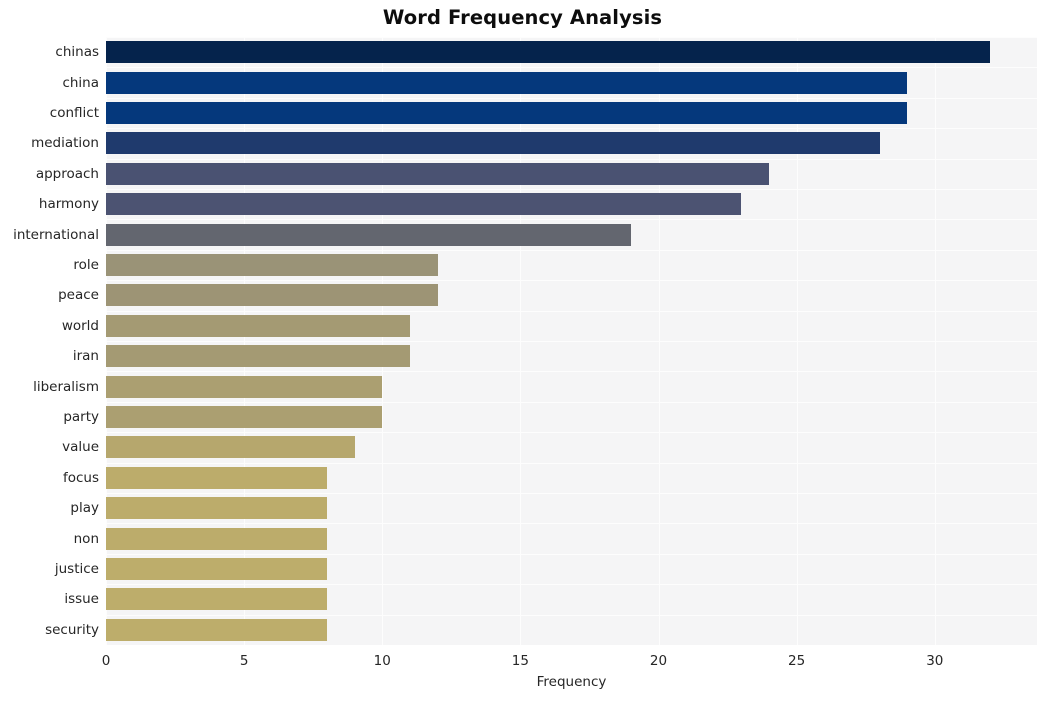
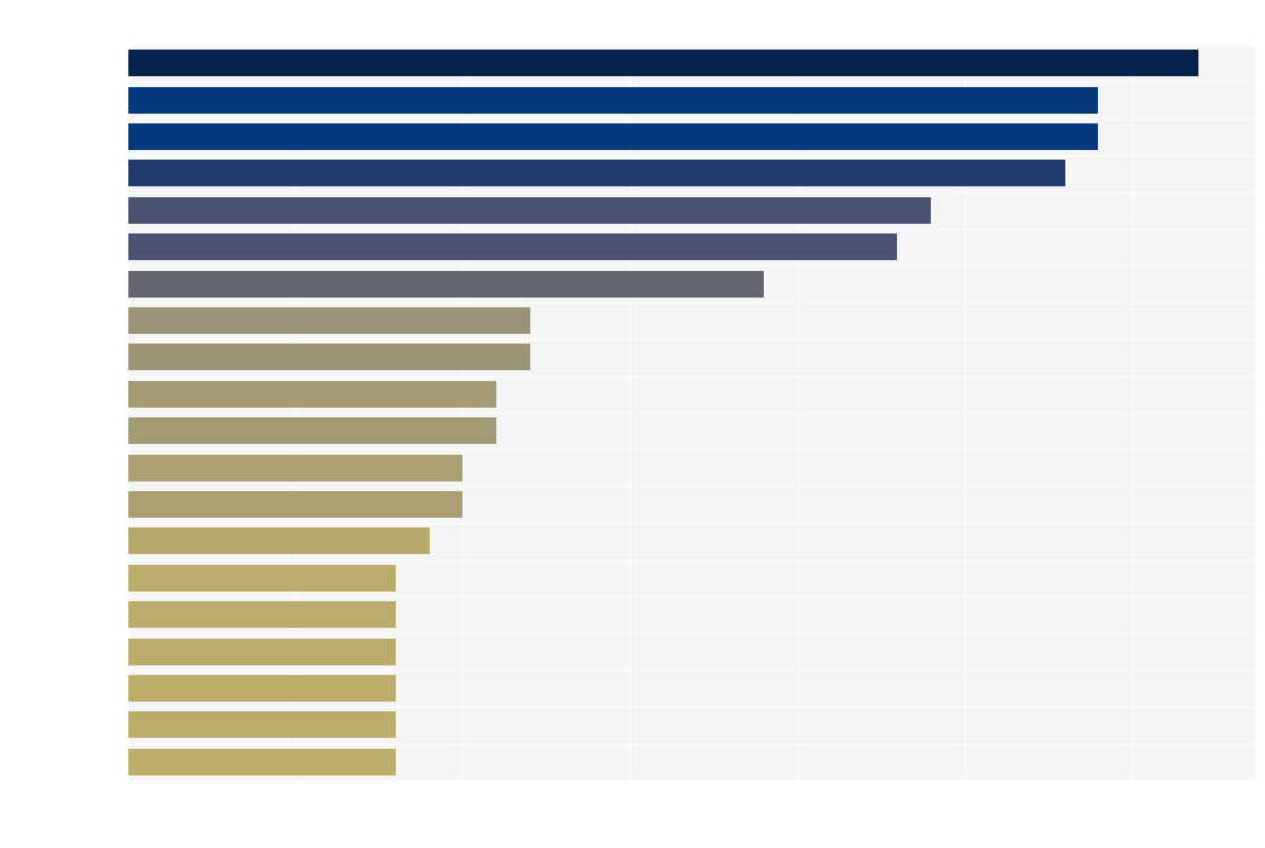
- Word Frequency Analysis
- chinas
- china
- conflict
- mediation
- approach
- harmony
- international
- role
- peace
- world
- iran
- liberalism
- party
- value
- focus
- play
- non
- justice
- issue
- security
- 0
- 5
- 10
- 15
- 20
- 25
- 30
- Frequency
